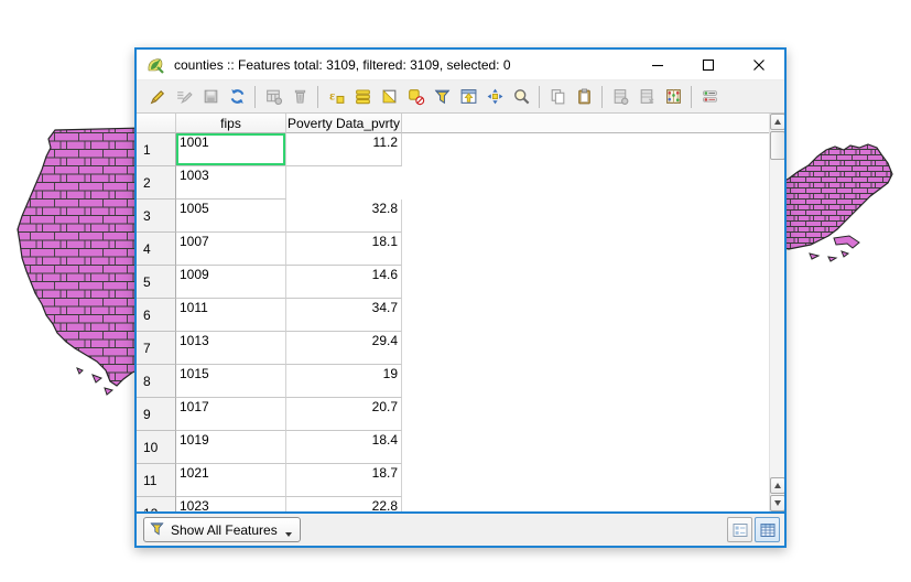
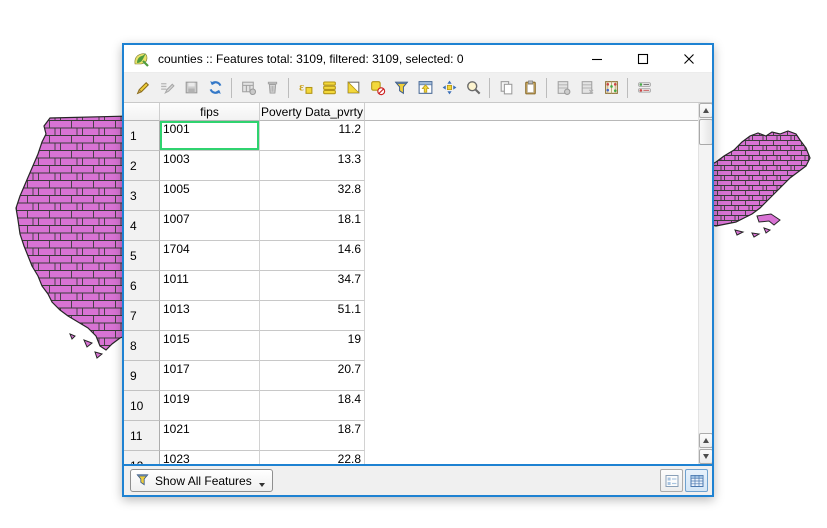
  counties :: Features total: 3109, filtered: 3109, selected: 0
  ε
  fips
  Poverty Data_pvrty
  1
  1001
  11.2
  2
  1003
+ 13.3
  3
  1005
  32.8
  4
  1007
  18.1
  5
- 1009
+ 1704
  14.6
  6
  1011
  34.7
  7
  1013
- 29.4
+ 51.1
  8
  1015
  19
  9
  1017
  20.7
  10
  1019
  18.4
  11
  1021
  18.7
  1023
  22.8
  Show All Features
